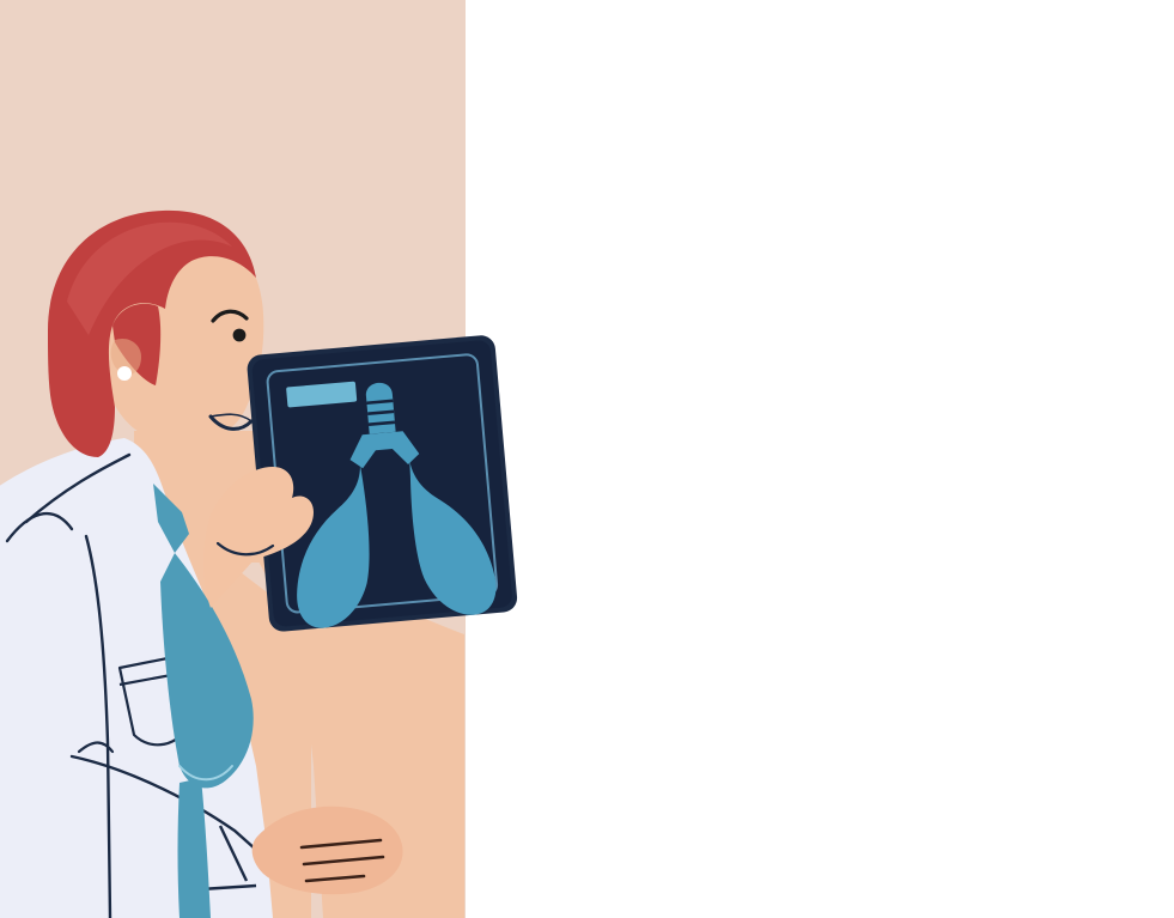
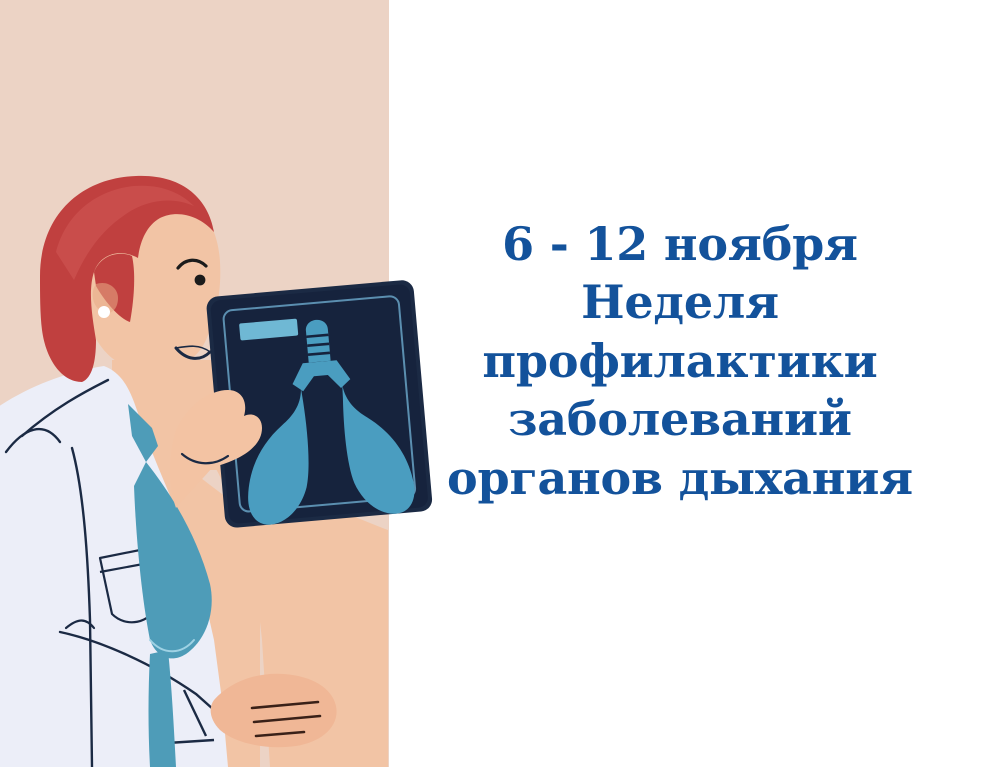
+ 6 - 12 ноября
+ Неделя
+ профилактики
+ заболеваний
+ органов дыхания
